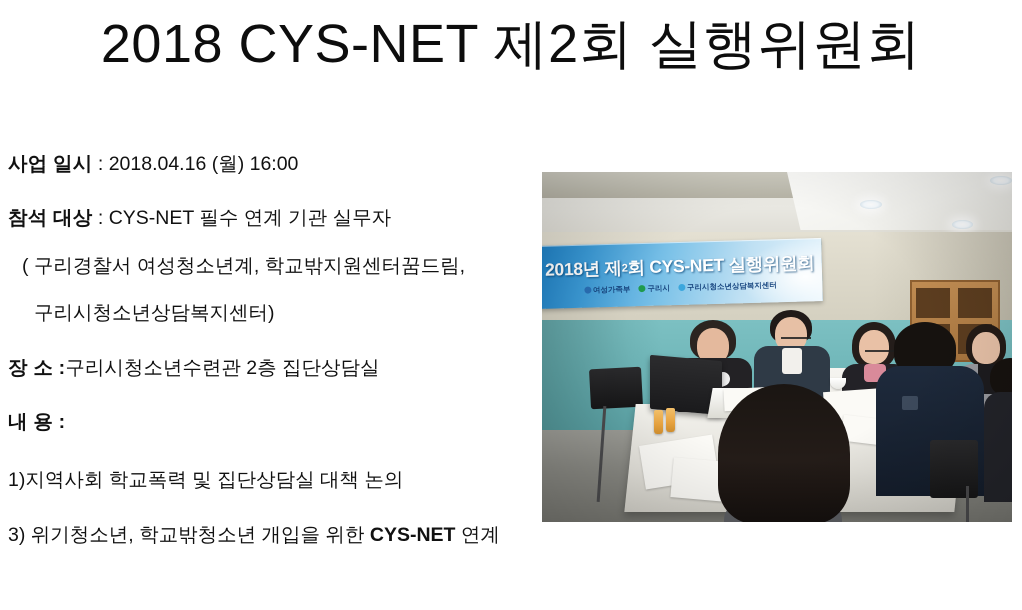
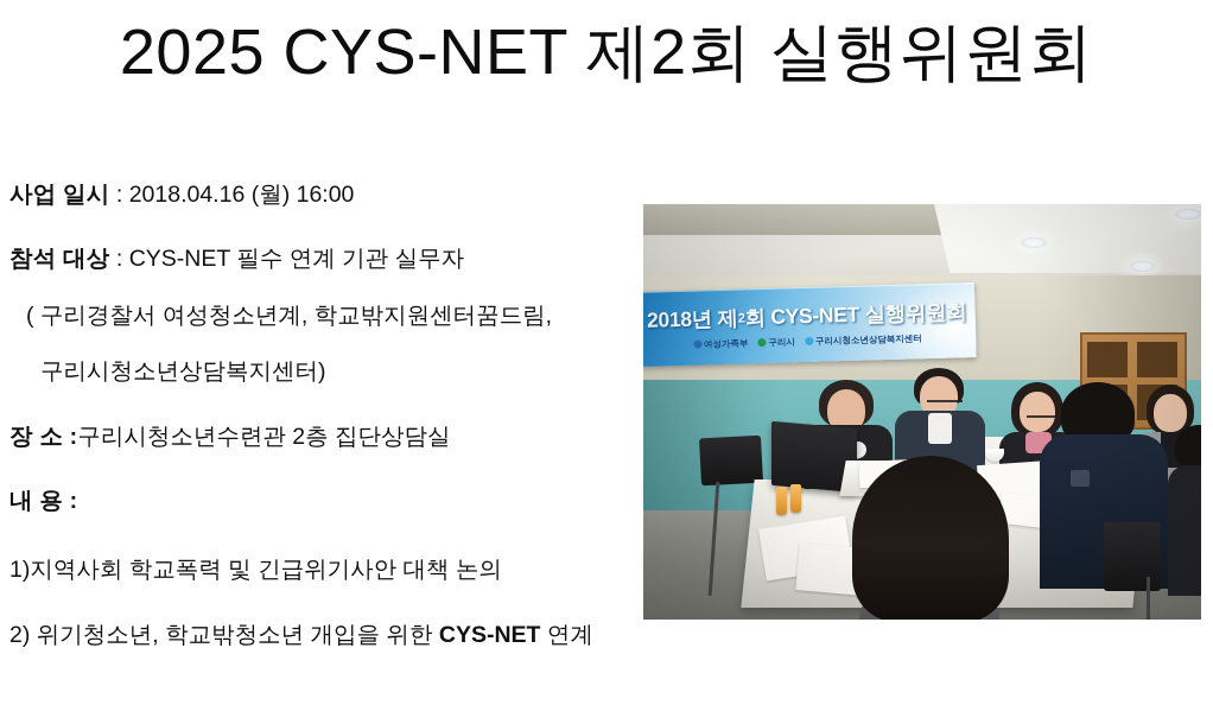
- 2018 CYS-NET 제2회 실행위원회
+ 2025 CYS-NET 제2회 실행위원회
  사업 일시 : 2018.04.16 (월) 16:00
  참석 대상 : CYS-NET 필수 연계 기관 실무자
  ( 구리경찰서 여성청소년계, 학교밖지원센터꿈드림,
  구리시청소년상담복지센터)
  장 소 :구리시청소년수련관 2층 집단상담실
  내 용 :
- 1)지역사회 학교폭력 및 집단상담실 대책 논의
+ 1)지역사회 학교폭력 및 긴급위기사안 대책 논의
- 3) 위기청소년, 학교밖청소년 개입을 위한 CYS-NET 연계
+ 2) 위기청소년, 학교밖청소년 개입을 위한 CYS-NET 연계
